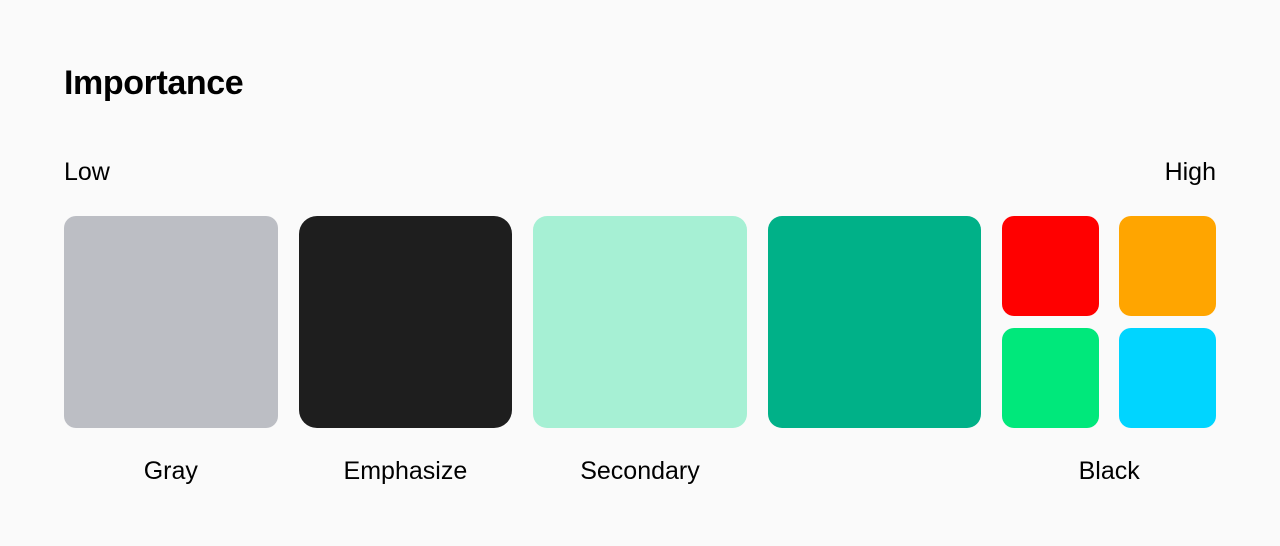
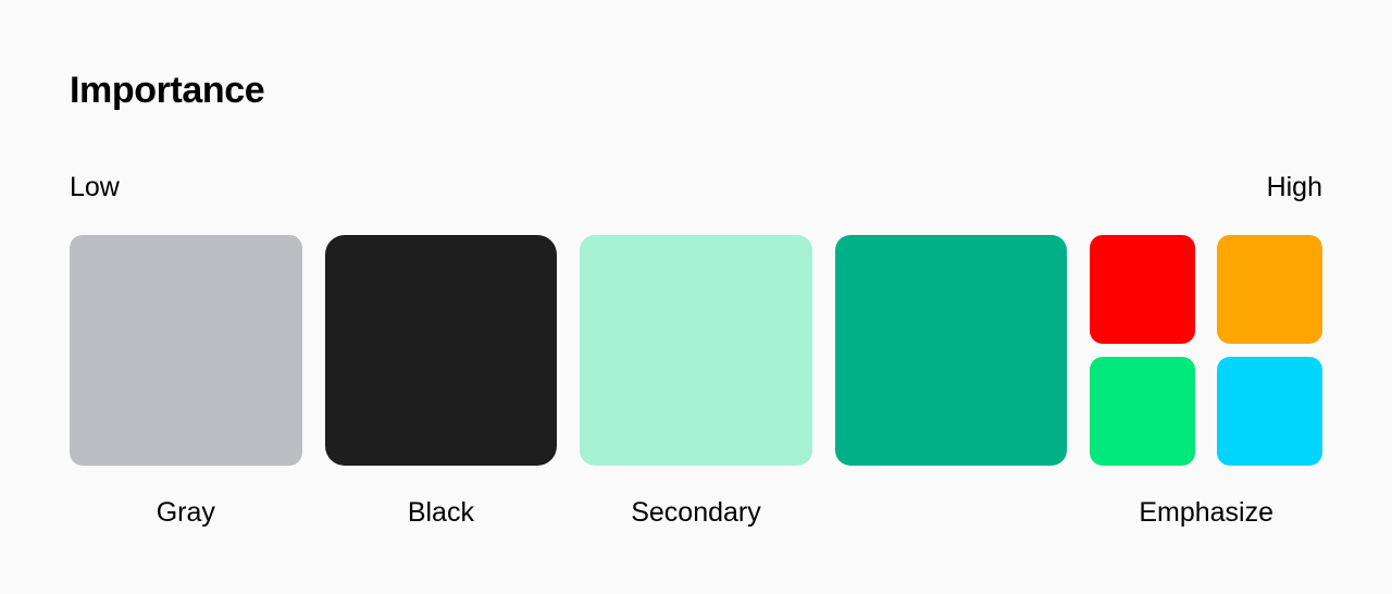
  Importance
  Low
  High
  Gray
- Emphasize
+ Black
  Secondary
- Black
+ Emphasize
